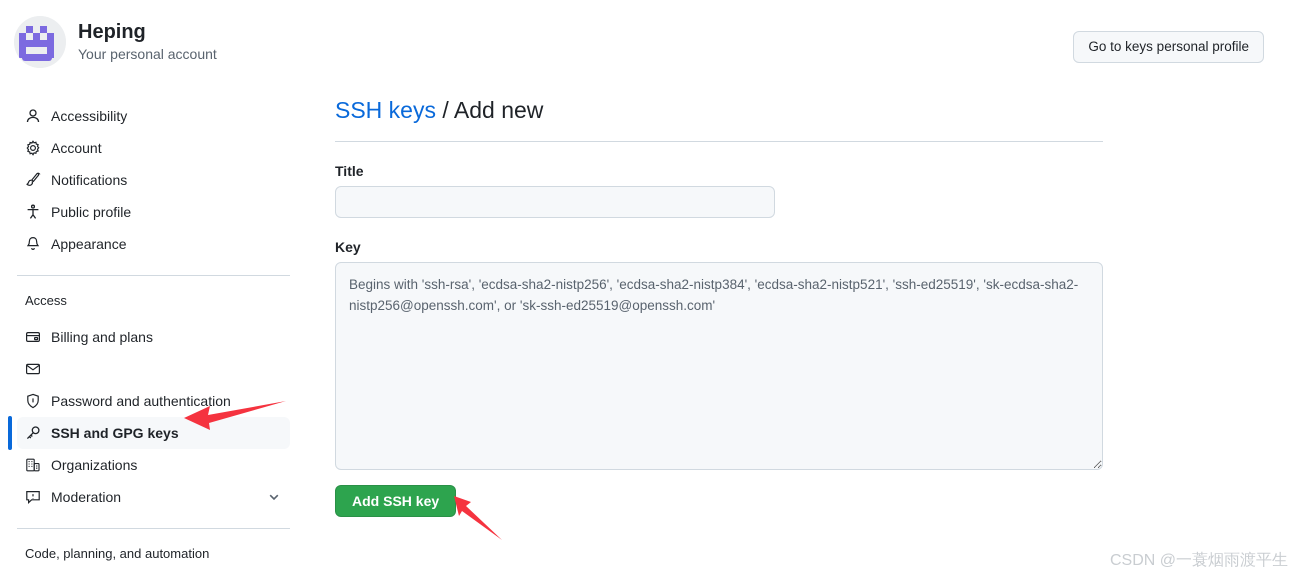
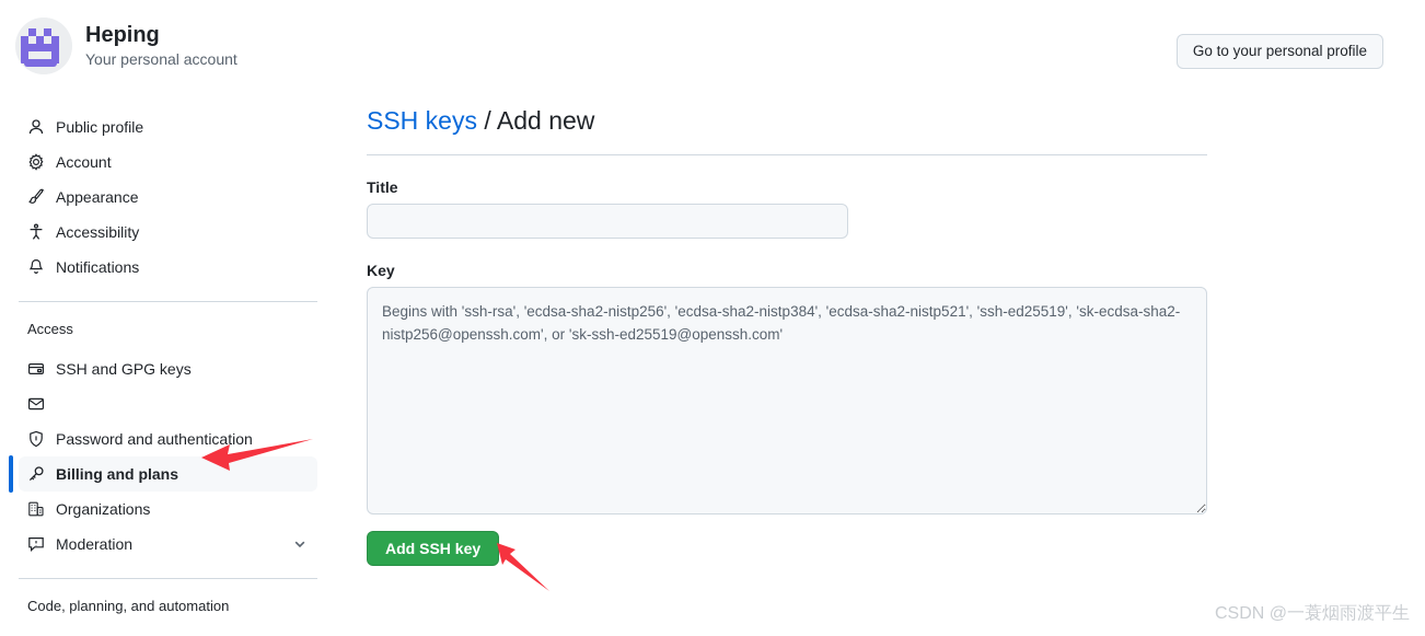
  Heping
  Your personal account
- Go to keys personal profile
+ Go to your personal profile
- Accessibility
+ Public profile
  Account
- Notifications
+ Appearance
- Public profile
+ Accessibility
- Appearance
+ Notifications
  Access
- Billing and plans
+ SSH and GPG keys
  Password and authentication
- SSH and GPG keys
+ Billing and plans
  Organizations
  Moderation
  Code, planning, and automation
  SSH keys / Add new
  Title
  Key
  Add SSH key
  CSDN @一蓑烟雨渡平生
